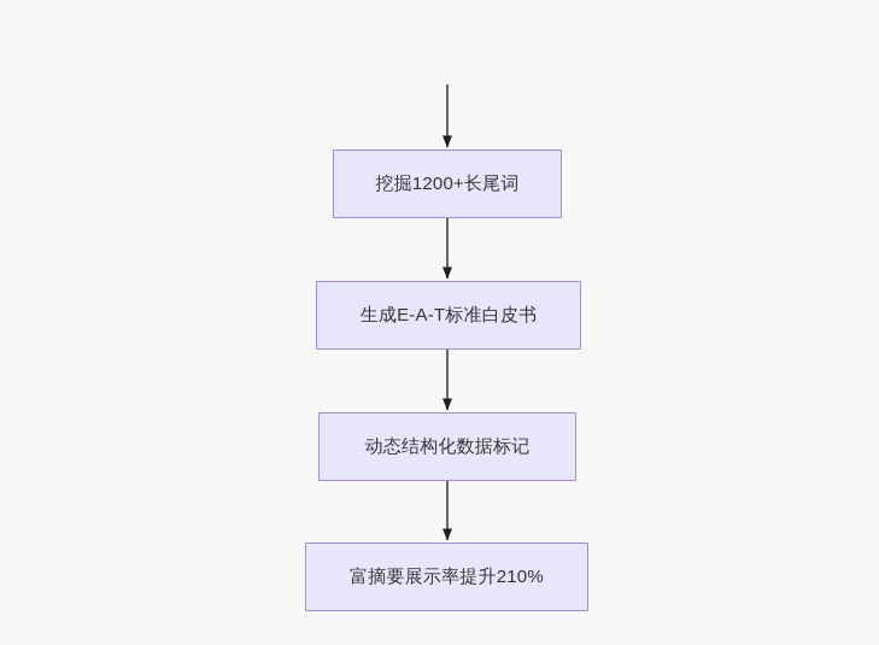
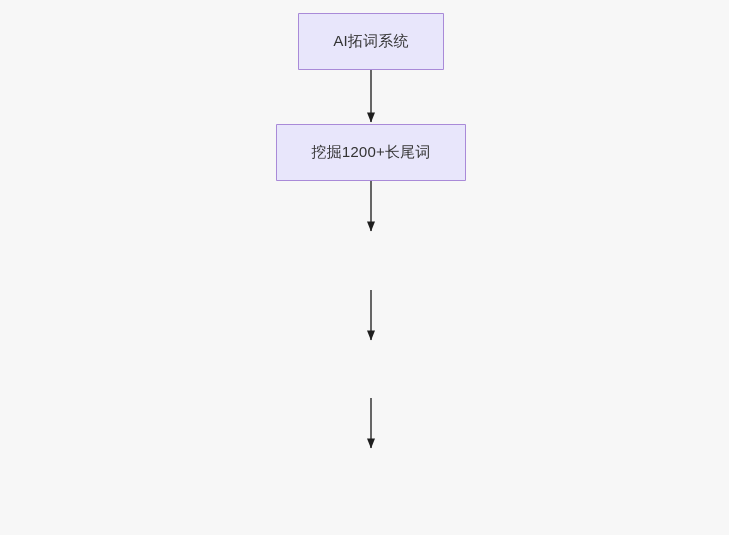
+ AI拓词系统
  挖掘1200+长尾词
- 生成E-A-T标准白皮书
- 动态结构化数据标记
- 富摘要展示率提升210%
